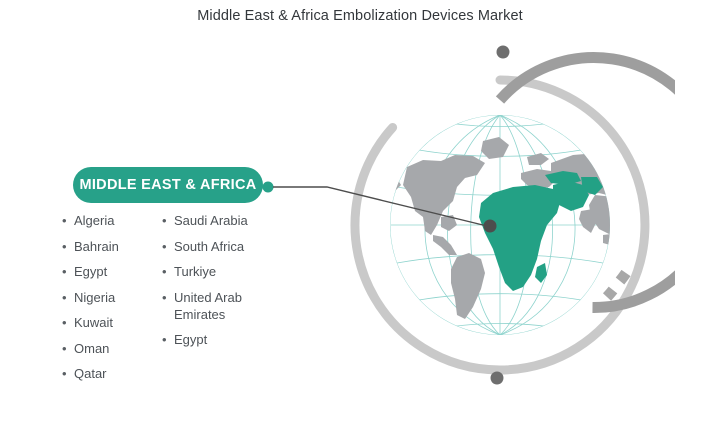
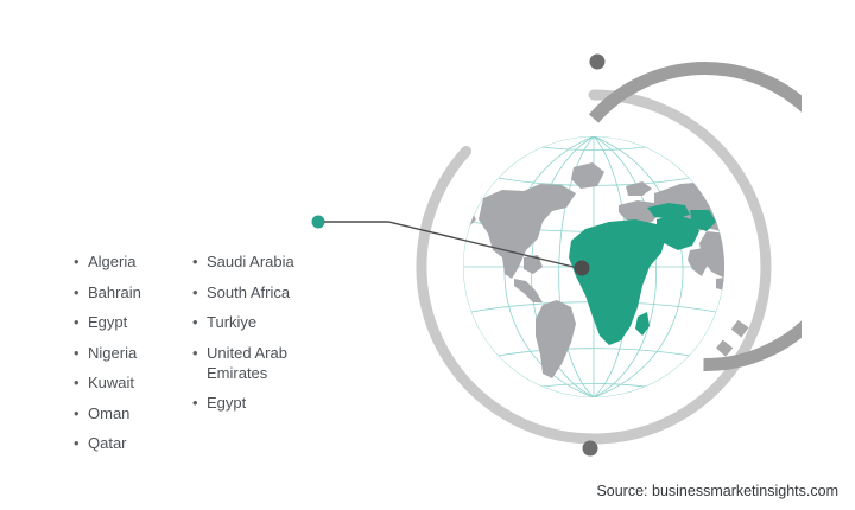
- Middle East & Africa Embolization Devices Market
- MIDDLE EAST & AFRICA
  •
  Algeria
  •
  Bahrain
  •
  Egypt
  •
  Nigeria
  •
  Kuwait
  •
  Oman
  •
  Qatar
  •
  Saudi Arabia
  •
  South Africa
  •
  Turkiye
  •
  United Arab Emirates
  •
  Egypt
+ Source: businessmarketinsights.com
